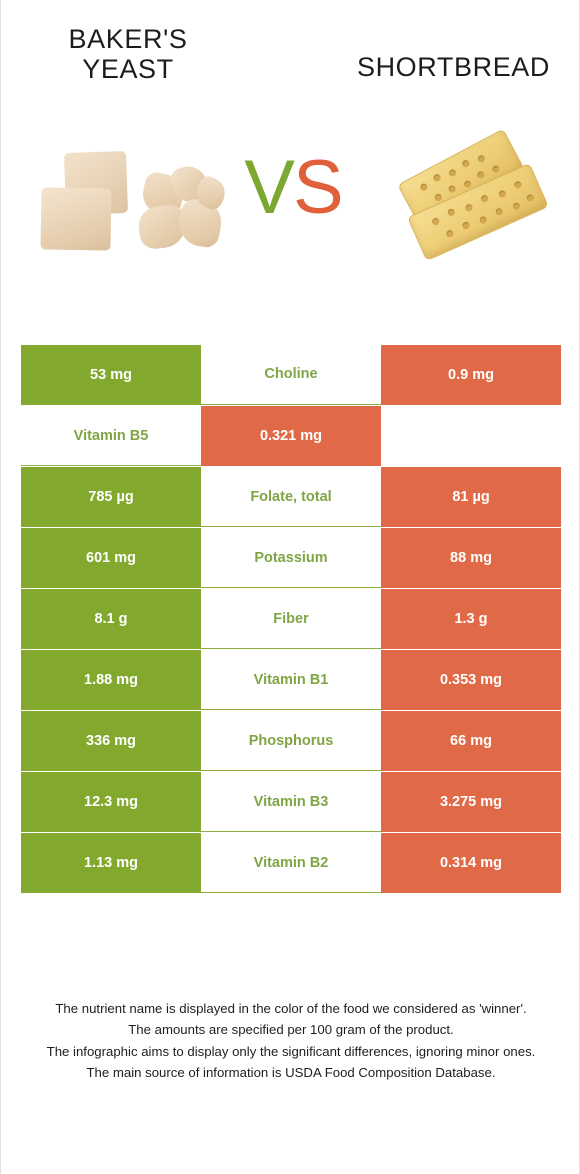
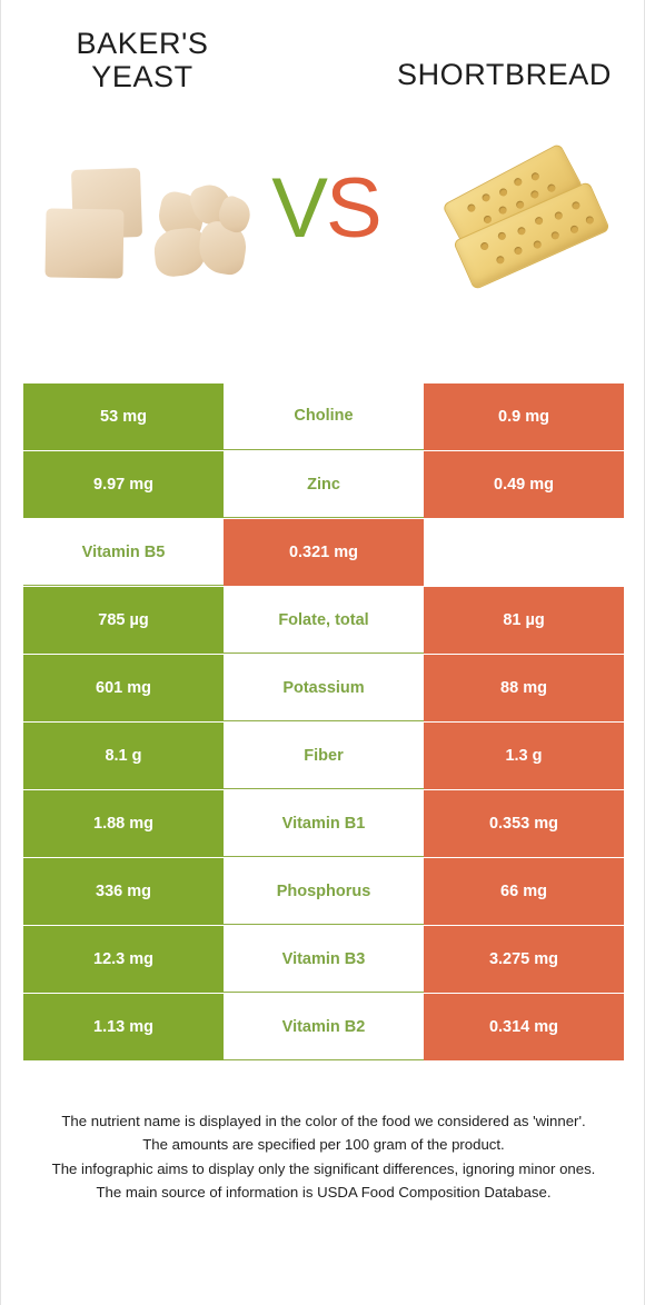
  BAKER'S
  YEAST
  SHORTBREAD
  VS
  53 mg
  Choline
  0.9 mg
+ 9.97 mg
+ Zinc
+ 0.49 mg
  Vitamin B5
  0.321 mg
  785 µg
  Folate, total
  81 µg
  601 mg
  Potassium
  88 mg
  8.1 g
  Fiber
  1.3 g
  1.88 mg
  Vitamin B1
  0.353 mg
  336 mg
  Phosphorus
  66 mg
  12.3 mg
  Vitamin B3
  3.275 mg
  1.13 mg
  Vitamin B2
  0.314 mg
  The nutrient name is displayed in the color of the food we considered as 'winner'.
  The amounts are specified per 100 gram of the product.
  The infographic aims to display only the significant differences, ignoring minor ones.
  The main source of information is USDA Food Composition Database.
